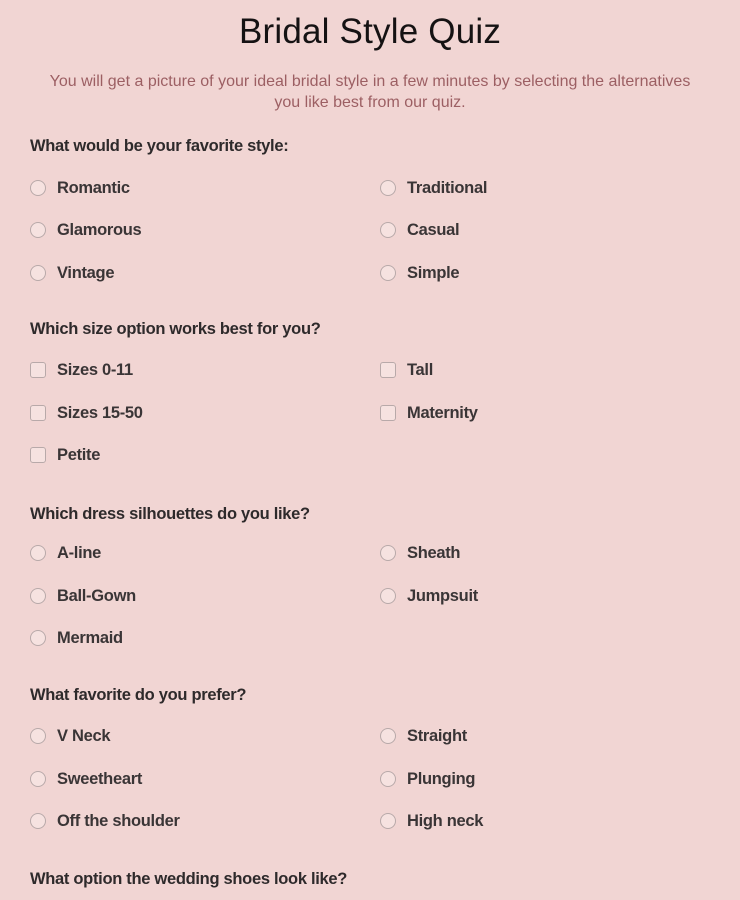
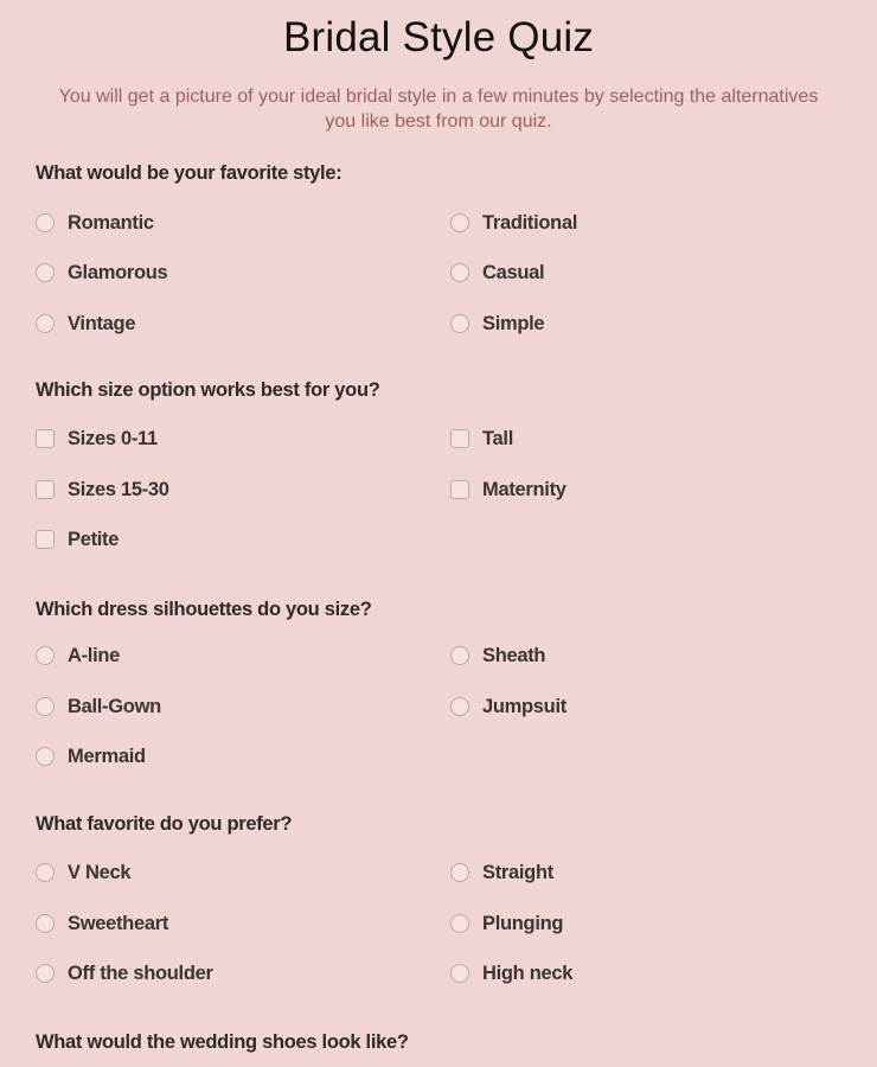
  Bridal Style Quiz
  You will get a picture of your ideal bridal style in a few minutes by selecting the alternatives you like best from our quiz.
  What would be your favorite style:
  Romantic
  Traditional
  Glamorous
  Casual
  Vintage
  Simple
  Which size option works best for you?
  Sizes 0-11
  Tall
- Sizes 15-50
+ Sizes 15-30
  Maternity
  Petite
- Which dress silhouettes do you like?
+ Which dress silhouettes do you size?
  A-line
  Sheath
  Ball-Gown
  Jumpsuit
  Mermaid
  What favorite do you prefer?
  V Neck
  Straight
  Sweetheart
  Plunging
  Off the shoulder
  High neck
- What option the wedding shoes look like?
+ What would the wedding shoes look like?
